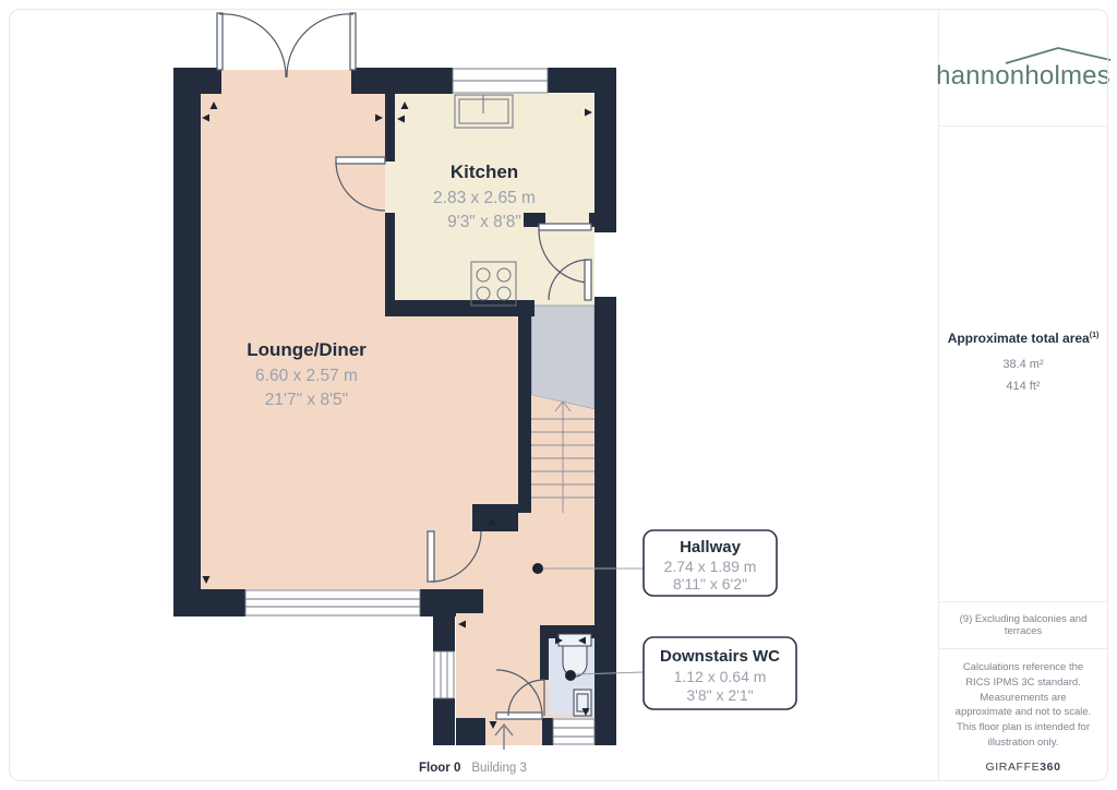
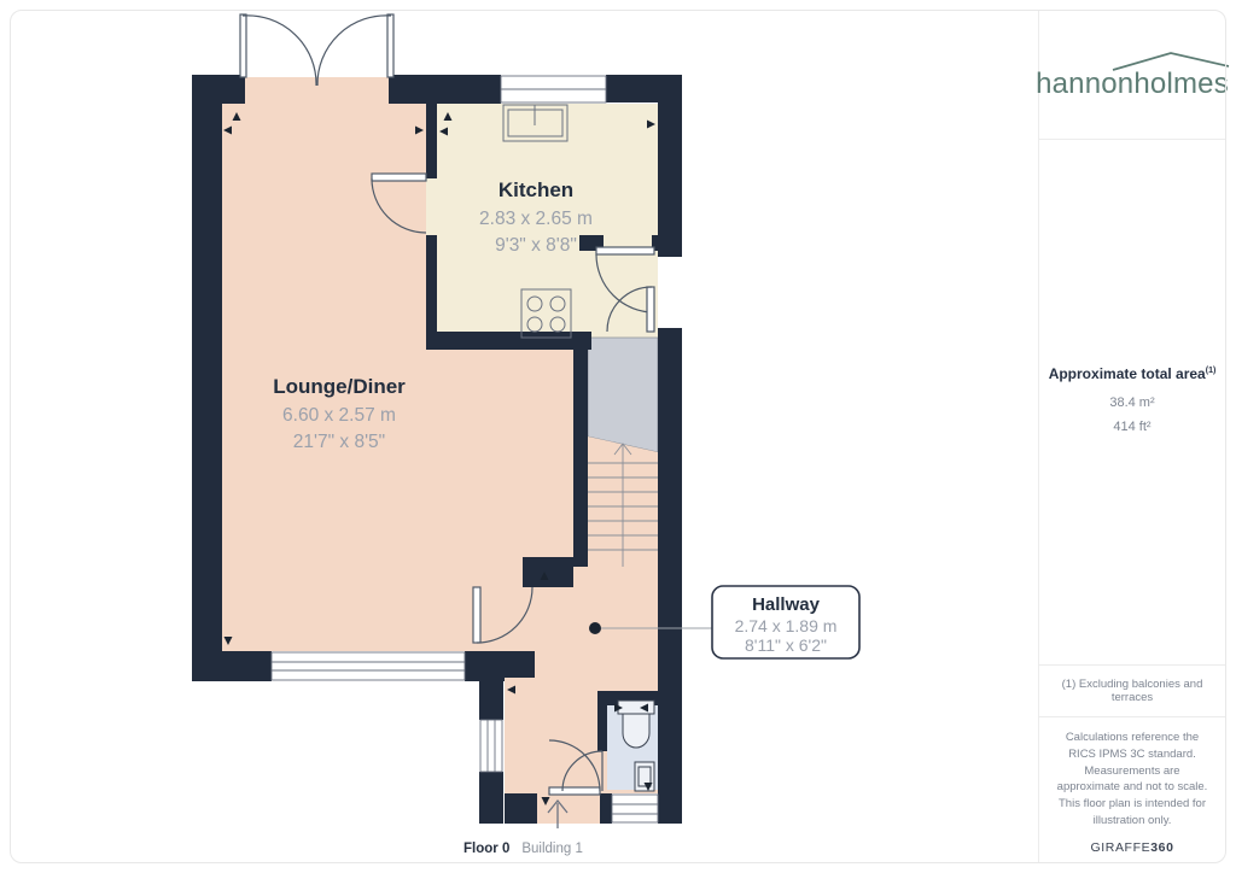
  Kitchen
  2.83 x 2.65 m
  9'3" x 8'8"
  Lounge/Diner
  6.60 x 2.57 m
  21'7" x 8'5"
  Hallway
  2.74 x 1.89 m
  8'11" x 6'2"
- Downstairs WC
- 1.12 x 0.64 m
- 3'8" x 2'1"
  Floor 0
- Building 3
+ Building 1
  hannonholmes
  Approximate total area
  38.4 m²
  414 ft²
- (9) Excluding balconies and terraces
+ (1) Excluding balconies and terraces
  Calculations reference the RICS IPMS 3C standard. Measurements are approximate and not to scale. This floor plan is intended for illustration only.
  GIRAFFE360
